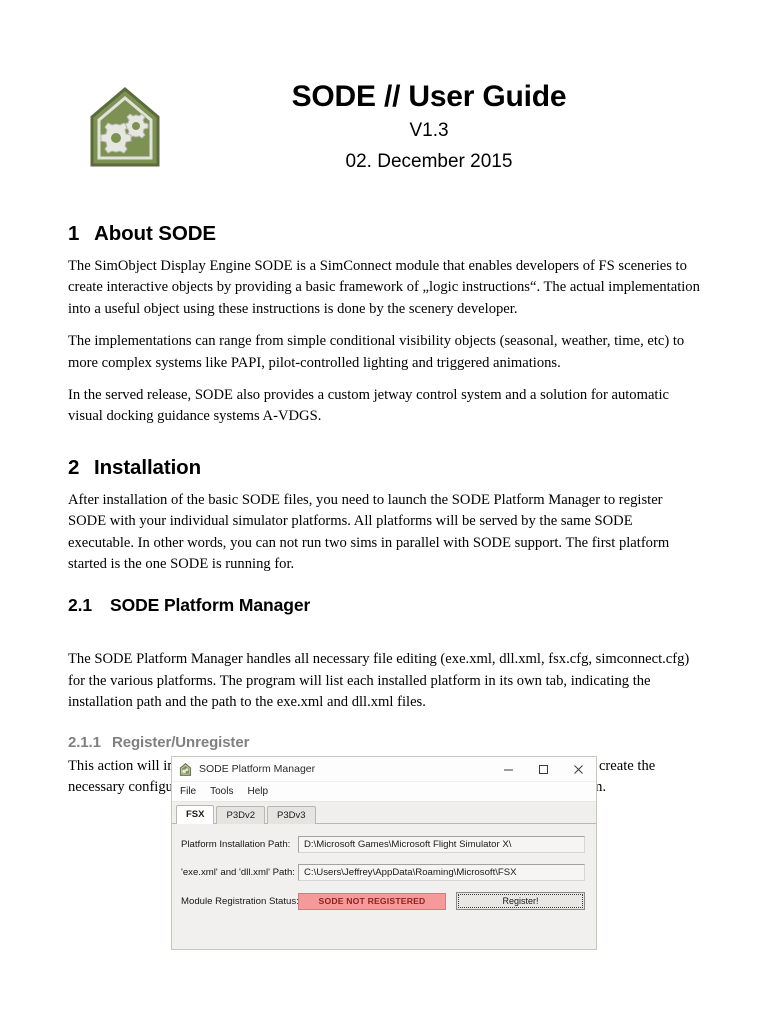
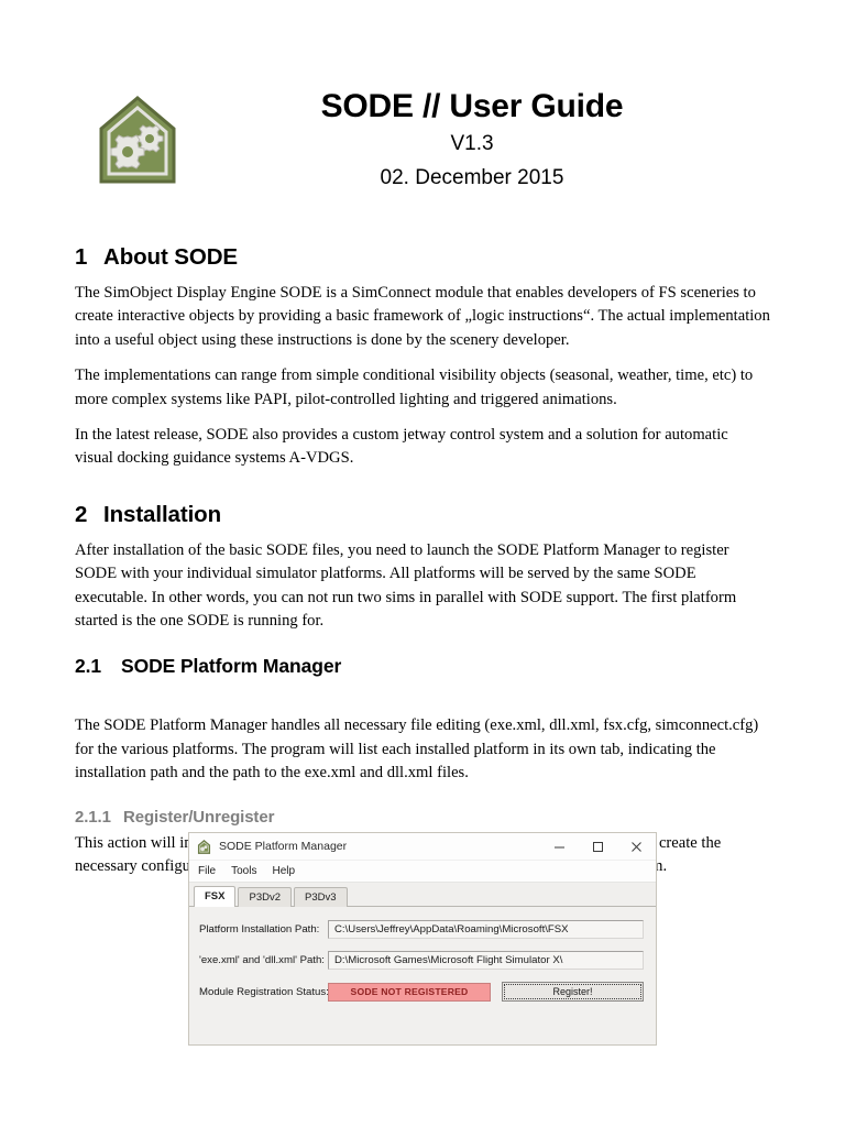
  SODE // User Guide
  V1.3
  02. December 2015
  1 About SODE
  The SimObject Display Engine SODE is a SimConnect module that enables developers of FS sceneries to create interactive objects by providing a basic framework of „logic instructions“. The actual implementation into a useful object using these instructions is done by the scenery developer.
  The implementations can range from simple conditional visibility objects (seasonal, weather, time, etc) to more complex systems like PAPI, pilot-controlled lighting and triggered animations.
- In the served release, SODE also provides a custom jetway control system and a solution for automatic visual docking guidance systems A-VDGS.
+ In the latest release, SODE also provides a custom jetway control system and a solution for automatic visual docking guidance systems A-VDGS.
  2 Installation
  After installation of the basic SODE files, you need to launch the SODE Platform Manager to register SODE with your individual simulator platforms. All platforms will be served by the same SODE executable. In other words, you can not run two sims in parallel with SODE support. The first platform started is the one SODE is running for.
  2.1 SODE Platform Manager
  The SODE Platform Manager handles all necessary file editing (exe.xml, dll.xml, fsx.cfg, simconnect.cfg) for the various platforms. The program will list each installed platform in its own tab, indicating the installation path and the path to the exe.xml and dll.xml files.
  2.1.1 Register/Unregister
  SODE Platform Manager
  File
  Tools
  Help
  FSX
  P3Dv2
  P3Dv3
  Platform Installation Path:
- D:\Microsoft Games\Microsoft Flight Simulator X\
+ C:\Users\Jeffrey\AppData\Roaming\Microsoft\FSX
  'exe.xml' and 'dll.xml' Path:
- C:\Users\Jeffrey\AppData\Roaming\Microsoft\FSX
+ D:\Microsoft Games\Microsoft Flight Simulator X\
  Module Registration Status
  SODE NOT REGISTERED
  Register!
